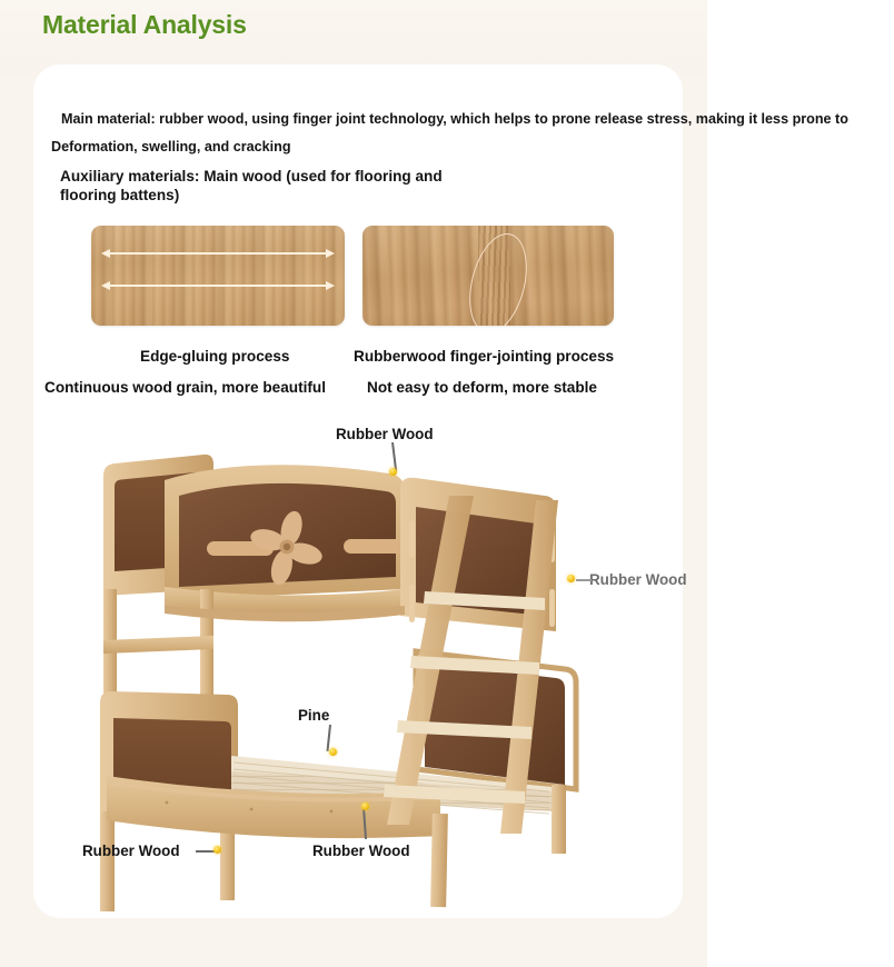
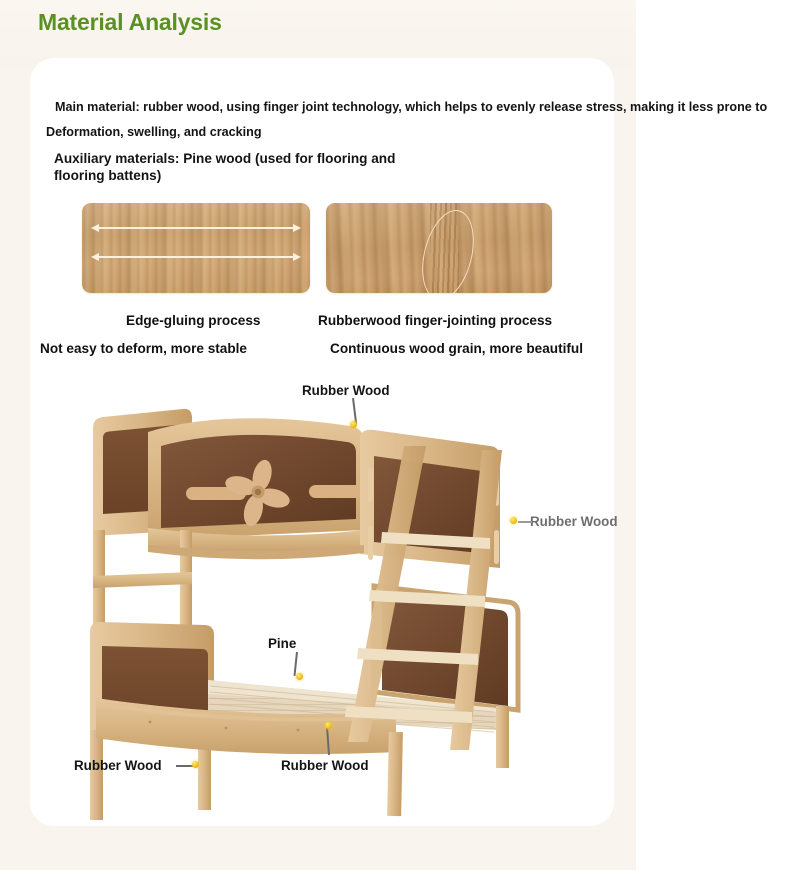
  Material Analysis
- Main material: rubber wood, using finger joint technology, which helps to prone release stress, making it less prone to
+ Main material: rubber wood, using finger joint technology, which helps to evenly release stress, making it less prone to
  Deformation, swelling, and cracking
- Auxiliary materials: Main wood (used for flooring and
+ Auxiliary materials: Pine wood (used for flooring and
  flooring battens)
  Edge-gluing process
- Continuous wood grain, more beautiful
+ Not easy to deform, more stable
  Rubberwood finger-jointing process
- Not easy to deform, more stable
+ Continuous wood grain, more beautiful
  Rubber Wood
  Rubber Wood
  Pine
  Rubber Wood
  Rubber Wood
